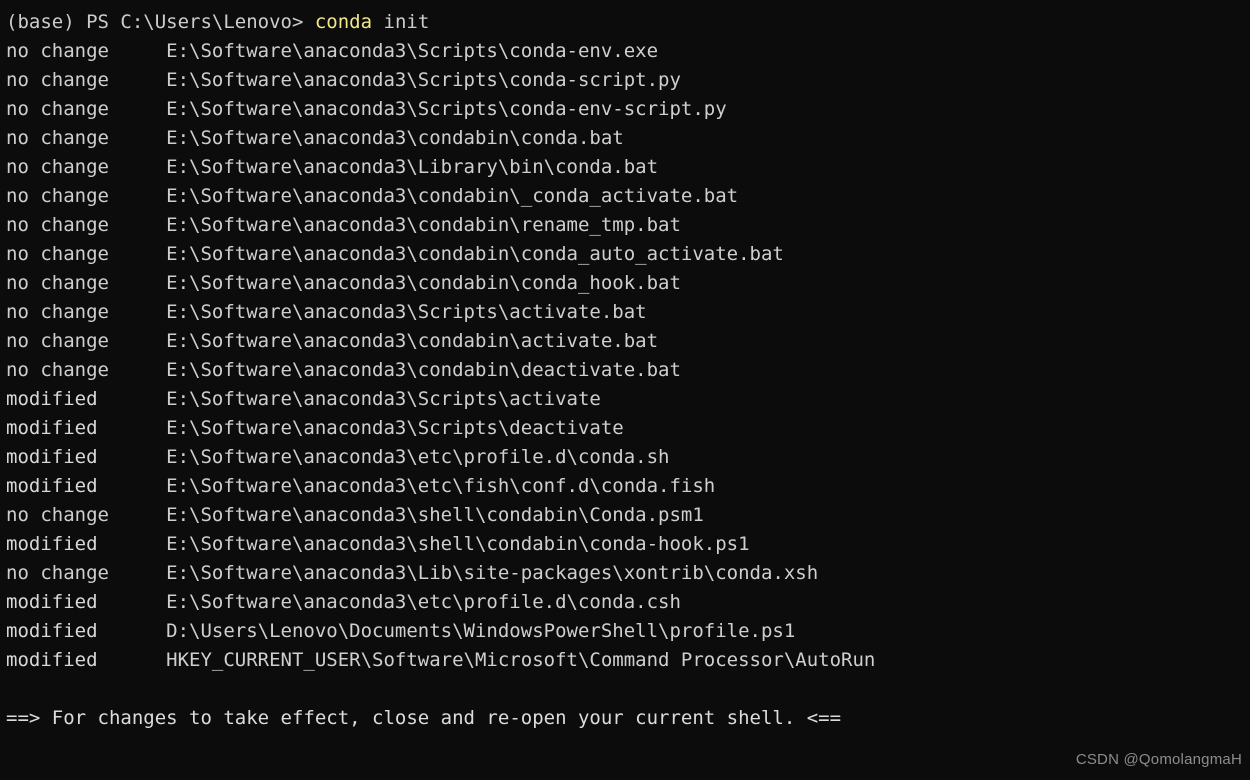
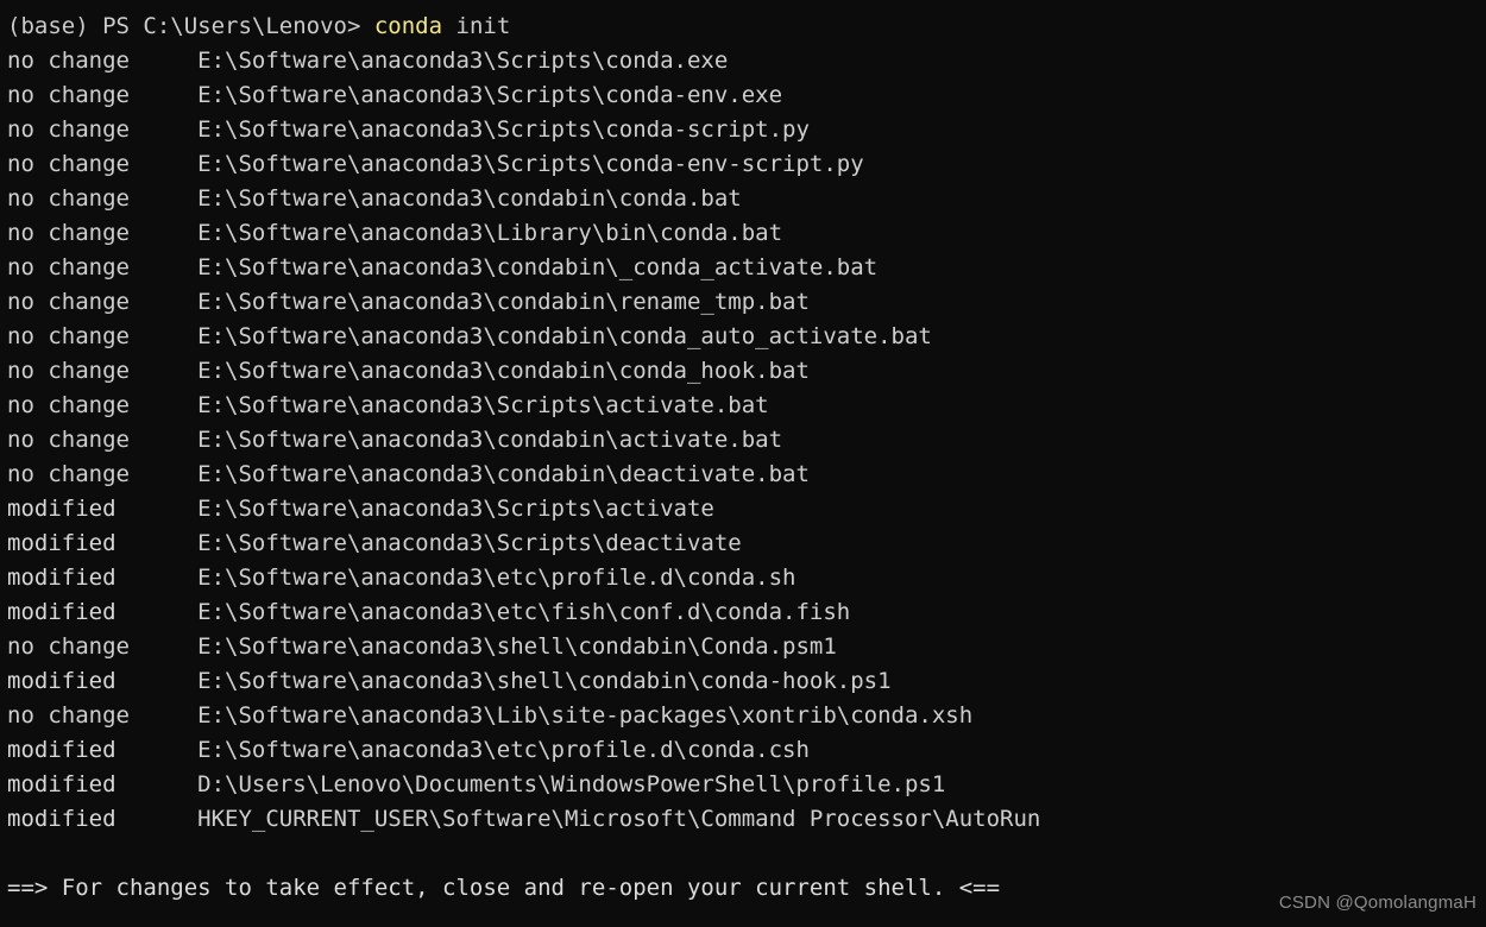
  (base) PS C:\Users\Lenovo> conda init
+ no change E:\Software\anaconda3\Scripts\conda.exe
  no change E:\Software\anaconda3\Scripts\conda-env.exe
  no change E:\Software\anaconda3\Scripts\conda-script.py
  no change E:\Software\anaconda3\Scripts\conda-env-script.py
  no change E:\Software\anaconda3\condabin\conda.bat
  no change E:\Software\anaconda3\Library\bin\conda.bat
  no change E:\Software\anaconda3\condabin\_conda_activate.bat
  no change E:\Software\anaconda3\condabin\rename_tmp.bat
  no change E:\Software\anaconda3\condabin\conda_auto_activate.bat
  no change E:\Software\anaconda3\condabin\conda_hook.bat
  no change E:\Software\anaconda3\Scripts\activate.bat
  no change E:\Software\anaconda3\condabin\activate.bat
  no change E:\Software\anaconda3\condabin\deactivate.bat
  modified E:\Software\anaconda3\Scripts\activate
  modified E:\Software\anaconda3\Scripts\deactivate
  modified E:\Software\anaconda3\etc\profile.d\conda.sh
  modified E:\Software\anaconda3\etc\fish\conf.d\conda.fish
  no change E:\Software\anaconda3\shell\condabin\Conda.psm1
  modified E:\Software\anaconda3\shell\condabin\conda-hook.ps1
  no change E:\Software\anaconda3\Lib\site-packages\xontrib\conda.xsh
  modified E:\Software\anaconda3\etc\profile.d\conda.csh
  modified D:\Users\Lenovo\Documents\WindowsPowerShell\profile.ps1
  modified HKEY_CURRENT_USER\Software\Microsoft\Command Processor\AutoRun
  ==> For changes to take effect, close and re-open your current shell. <==
  CSDN @QomolangmaH
